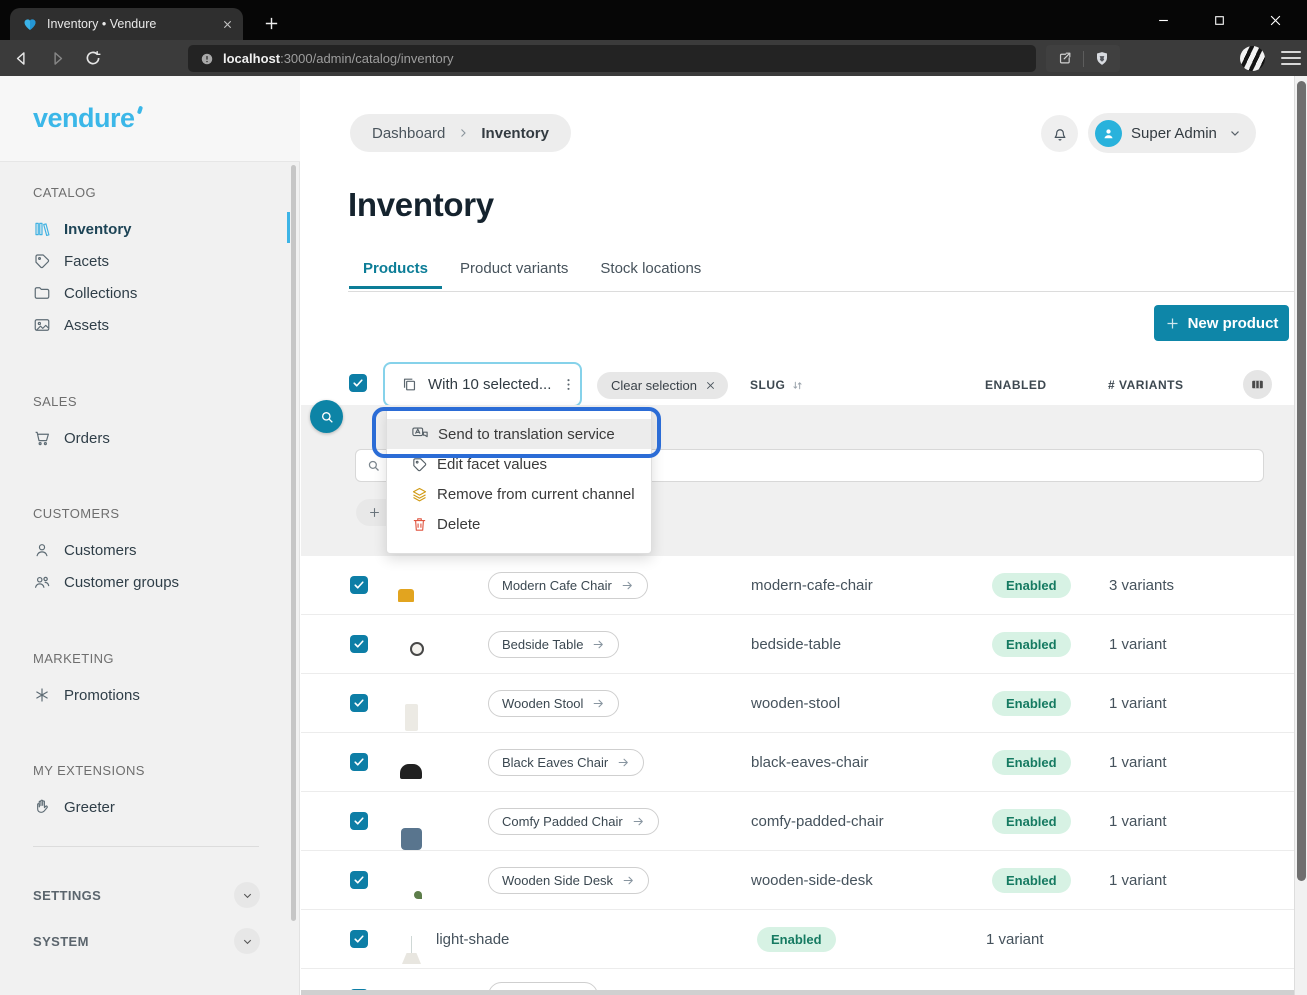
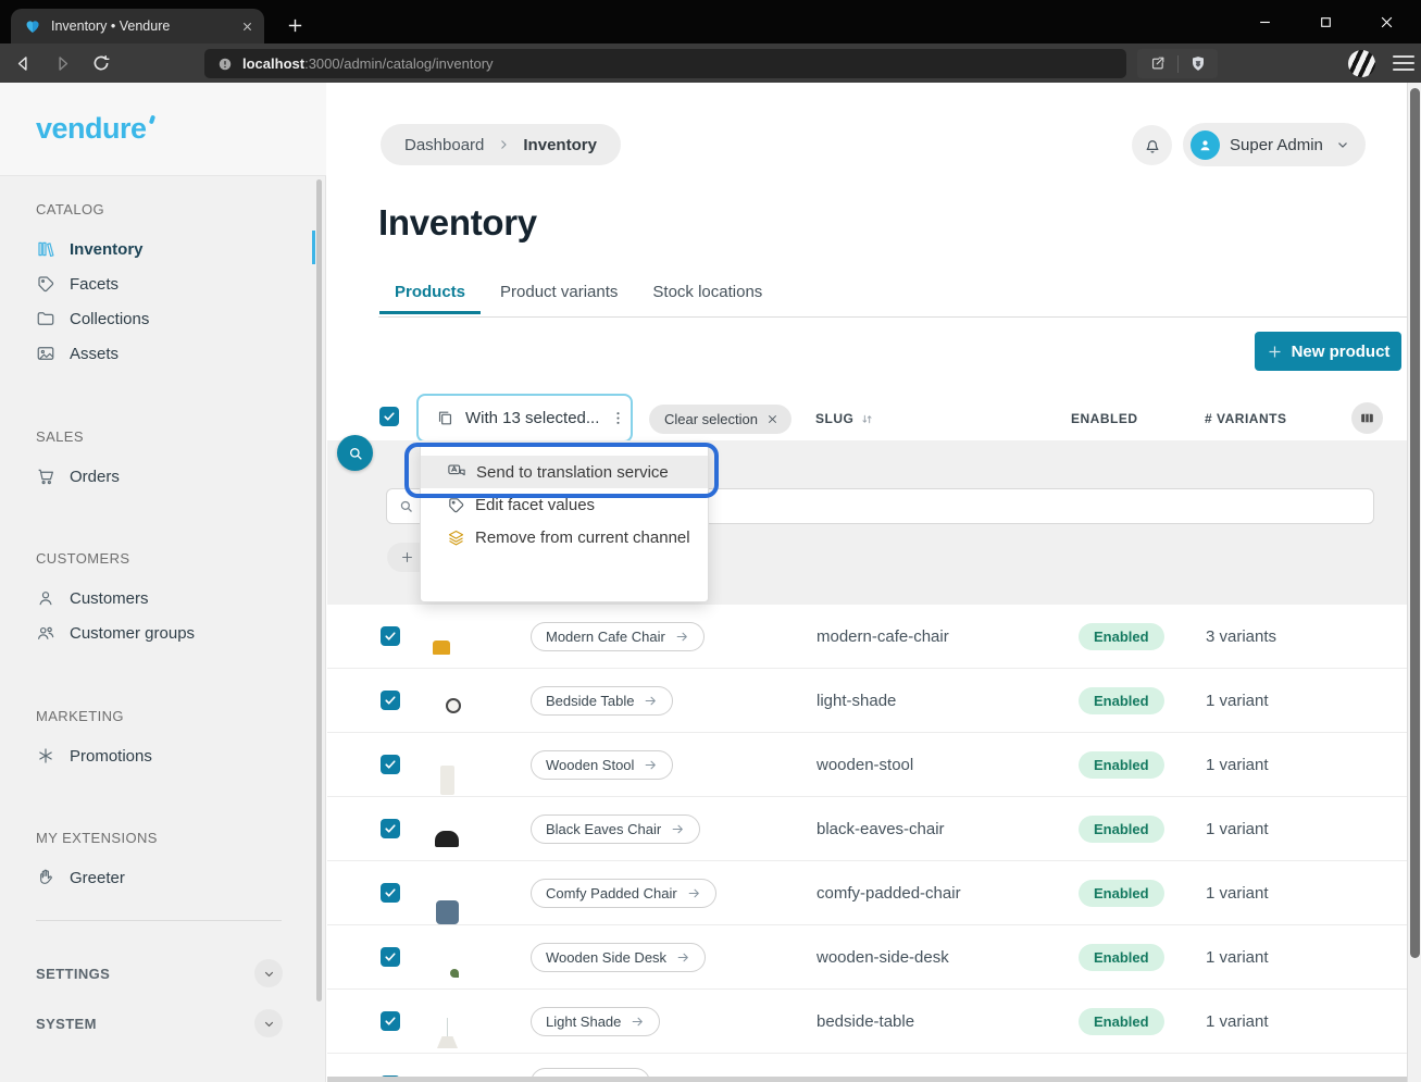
  Inventory • Vendure
  localhost:3000/admin/catalog/inventory
  vendure
  CATALOG
  Inventory
  Facets
  Collections
  Assets
  SALES
  Orders
  CUSTOMERS
  Customers
  Customer groups
  MARKETING
  Promotions
  MY EXTENSIONS
  Greeter
  SETTINGS
  SYSTEM
  Dashboard
  Inventory
  Super Admin
  Inventory
  Products
  Product variants
  Stock locations
  New product
- With 10 selected...
+ With 13 selected...
  Clear selection
  SLUG
  ENABLED
  # VARIANTS
  Send to translation service
  Edit facet values
  Remove from current channel
- Delete
  Modern Cafe Chair
  modern-cafe-chair
  Enabled
  3 variants
  Bedside Table
- bedside-table
+ light-shade
  Enabled
  1 variant
  Wooden Stool
  wooden-stool
  Enabled
  1 variant
  Black Eaves Chair
  black-eaves-chair
  Enabled
  1 variant
  Comfy Padded Chair
  comfy-padded-chair
  Enabled
  1 variant
  Wooden Side Desk
  wooden-side-desk
  Enabled
  1 variant
+ Light Shade
- light-shade
+ bedside-table
  Enabled
  1 variant
